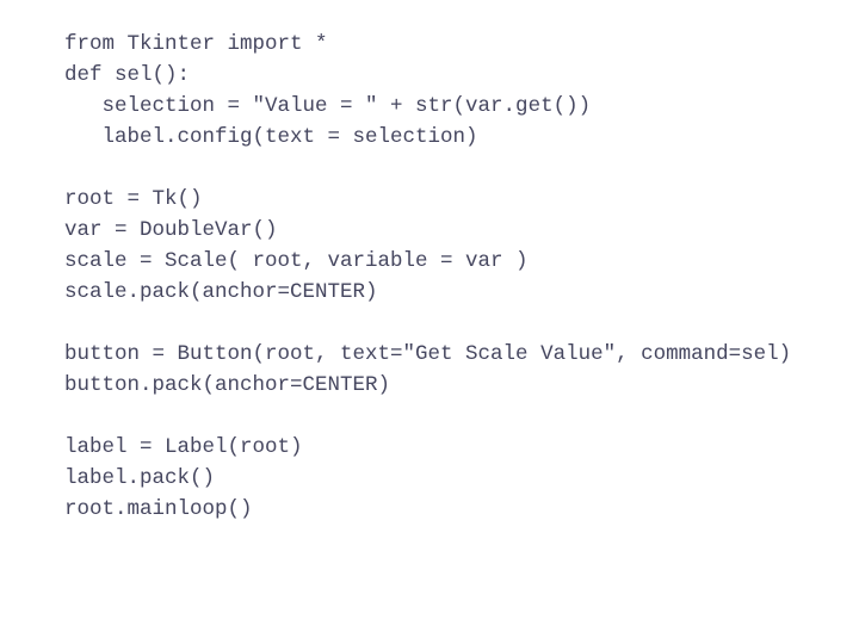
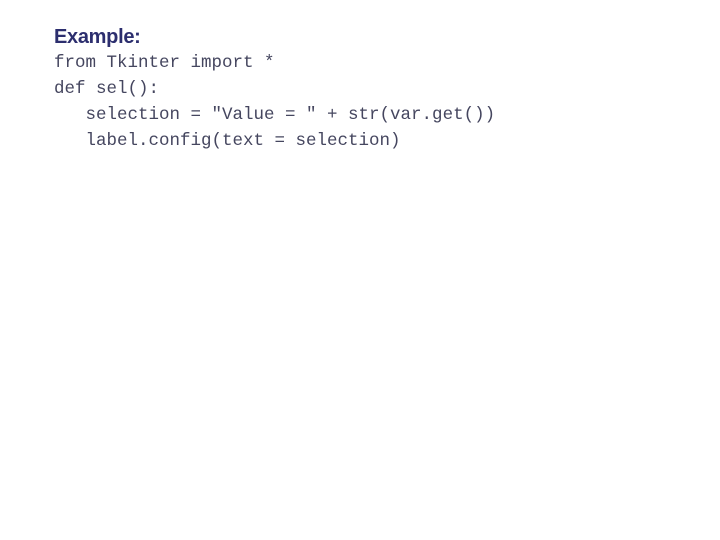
+ Example:
  from Tkinter import *
  def sel():
  selection = "Value = " + str(var.get())
  label.config(text = selection)
- root = Tk()
- var = DoubleVar()
- scale = Scale( root, variable = var )
- scale.pack(anchor=CENTER)
- button = Button(root, text="Get Scale Value", command=sel)
- button.pack(anchor=CENTER)
- label = Label(root)
- label.pack()
- root.mainloop()
